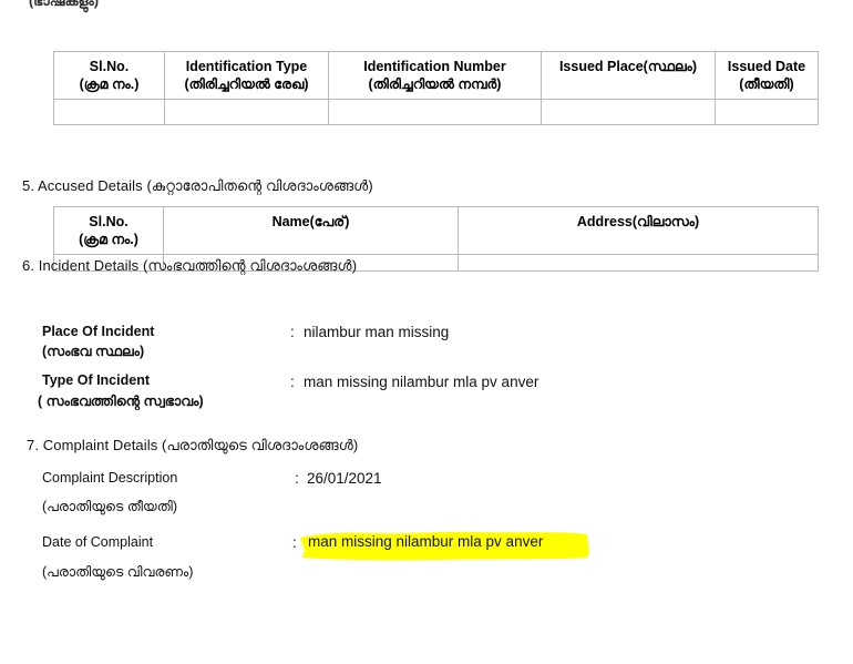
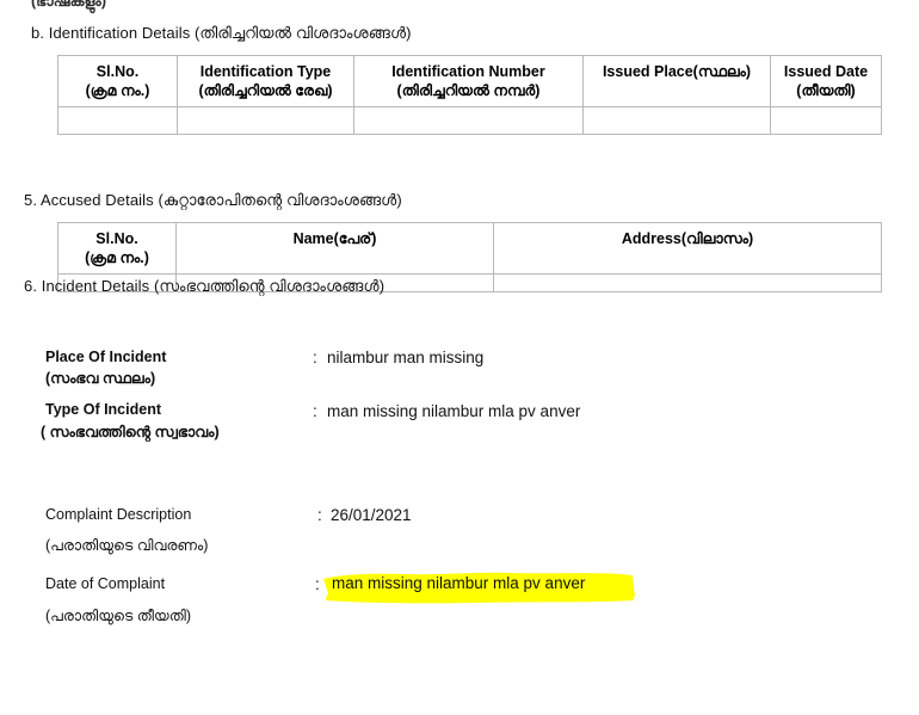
  (ഭാഷകളും)
+ b. Identification Details (തിരിച്ചറിയൽ വിശദാംശങ്ങൾ)
  Sl.No. (ക്രമ നം.)	Identification Type (തിരിച്ചറിയൽ രേഖ)	Identification Number (തിരിച്ചറിയൽ നമ്പർ)	Issued Place(സ്ഥലം)	Issued Date (തീയതി)
  5. Accused Details (കുറ്റാരോപിതന്റെ വിശദാംശങ്ങൾ)
  Sl.No. (ക്രമ നം.)	Name(പേര്)	Address(വിലാസം)
  6. Incident Details (സംഭവത്തിന്റെ വിശദാംശങ്ങൾ)
  Place Of Incident
  (സംഭവ സ്ഥലം)
  :
  nilambur man missing
  Type Of Incident
  ( സംഭവത്തിന്റെ സ്വഭാവം)
  :
  man missing nilambur mla pv anver
- 7. Complaint Details (പരാതിയുടെ വിശദാംശങ്ങൾ)
  Complaint Description
- (പരാതിയുടെ തീയതി)
+ (പരാതിയുടെ വിവരണം)
  :
  26/01/2021
  Date of Complaint
- (പരാതിയുടെ വിവരണം)
+ (പരാതിയുടെ തീയതി)
  :
  man missing nilambur mla pv anver
